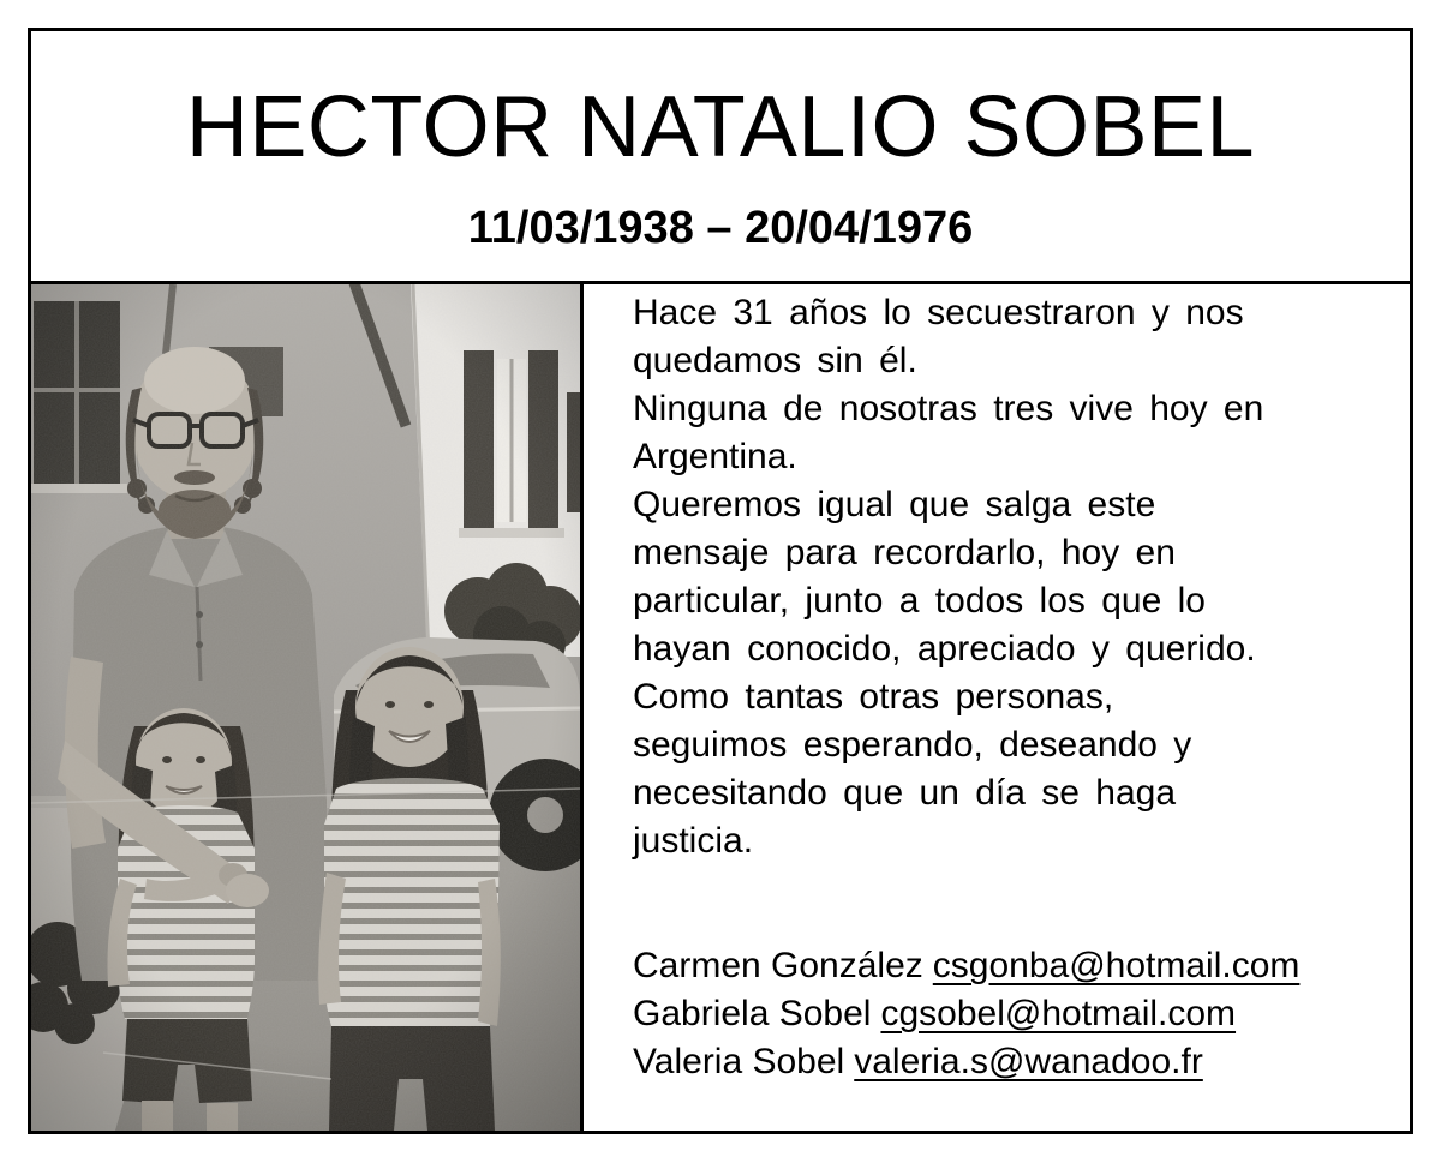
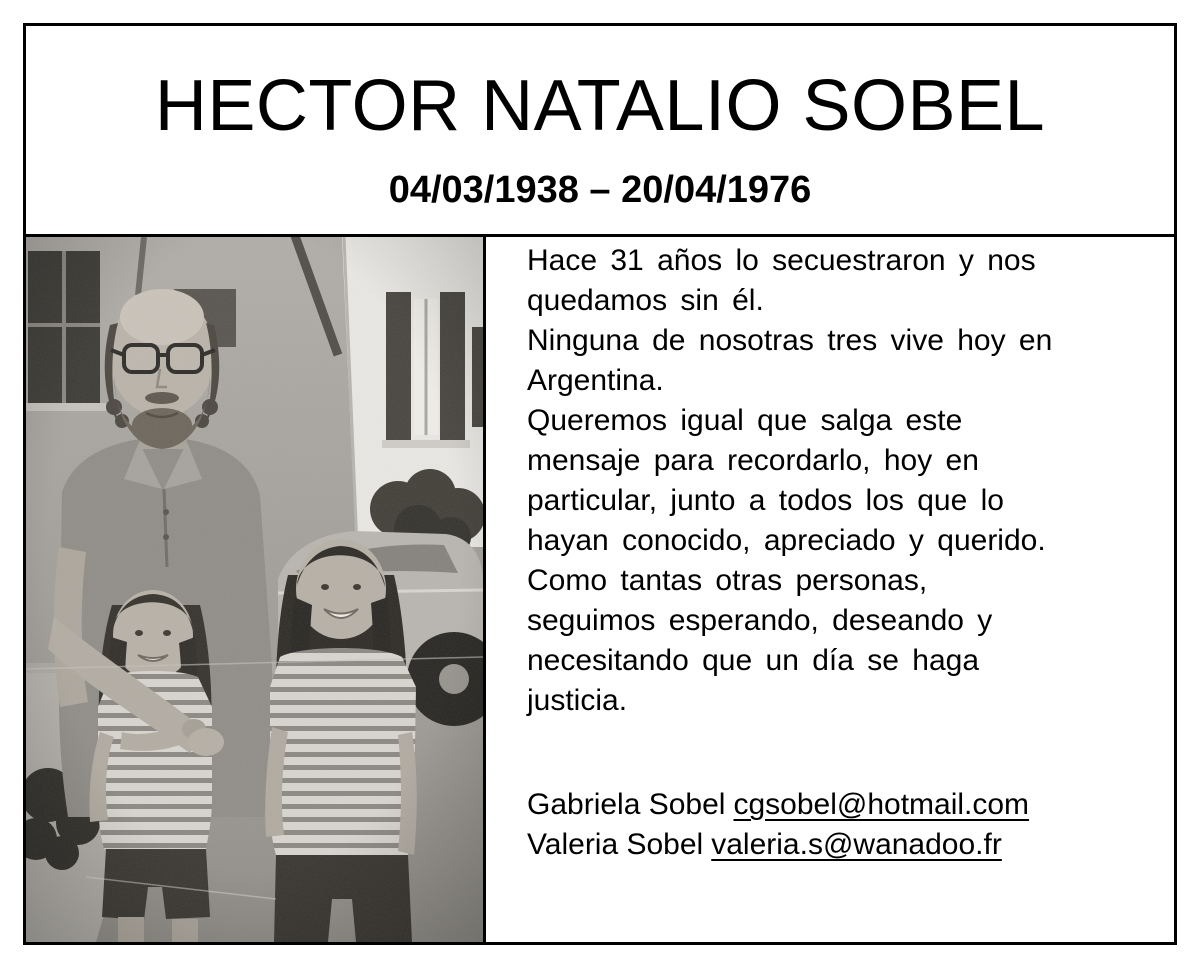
  HECTOR NATALIO SOBEL
- 11/03/1938 – 20/04/1976
+ 04/03/1938 – 20/04/1976
  Hace 31 años lo secuestraron y nos
  quedamos sin él.
  Ninguna de nosotras tres vive hoy en
  Argentina.
  Queremos igual que salga este
  mensaje para recordarlo, hoy en
  particular, junto a todos los que lo
  hayan conocido, apreciado y querido.
  Como tantas otras personas,
  seguimos esperando, deseando y
  necesitando que un día se haga
  justicia.
- Carmen González csgonba@hotmail.com
  Gabriela Sobel cgsobel@hotmail.com
  Valeria Sobel valeria.s@wanadoo.fr
